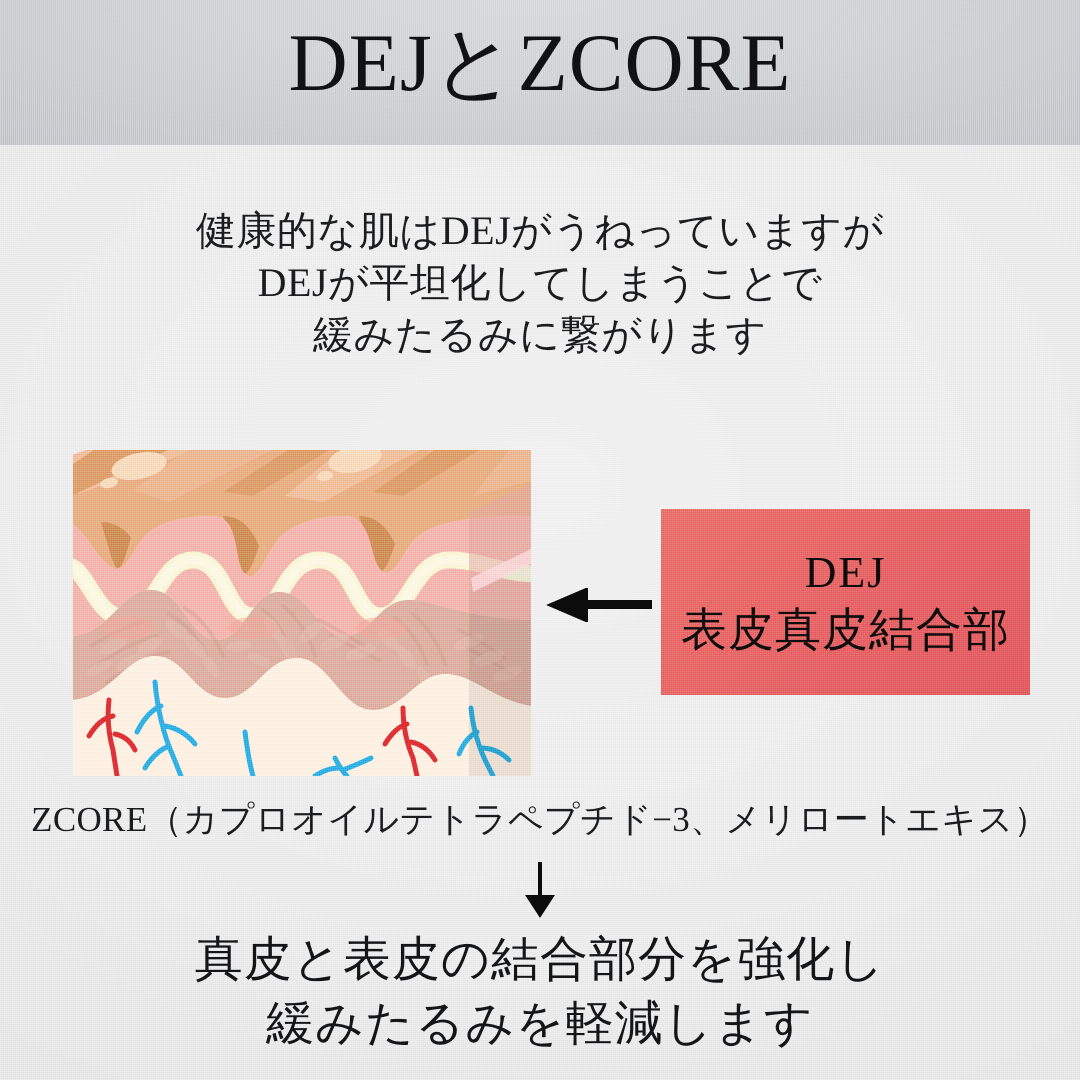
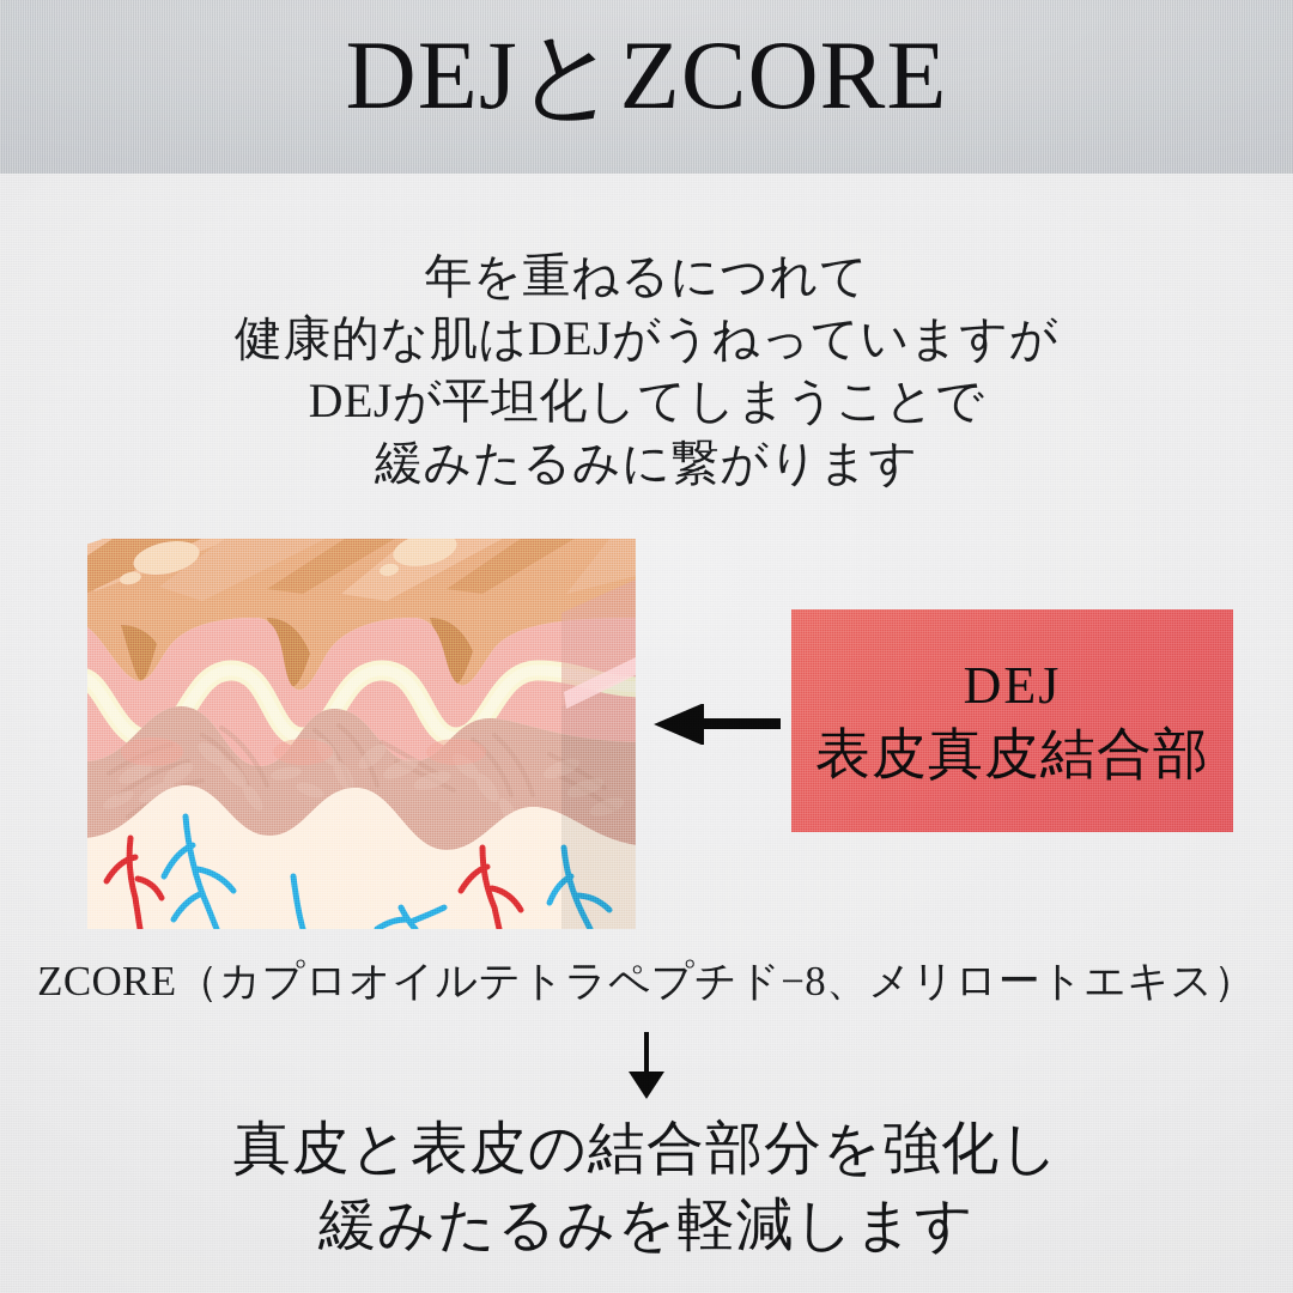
  DEJとZCORE
+ 年を重ねるにつれて
  健康的な肌はDEJがうねっていますが
  DEJが平坦化してしまうことで
  緩みたるみに繋がります
  DEJ
  表皮真皮結合部
- ZCORE（カプロオイルテトラペプチド−3、メリロートエキス）
+ ZCORE（カプロオイルテトラペプチド−8、メリロートエキス）
  真皮と表皮の結合部分を強化し
  緩みたるみを軽減します
